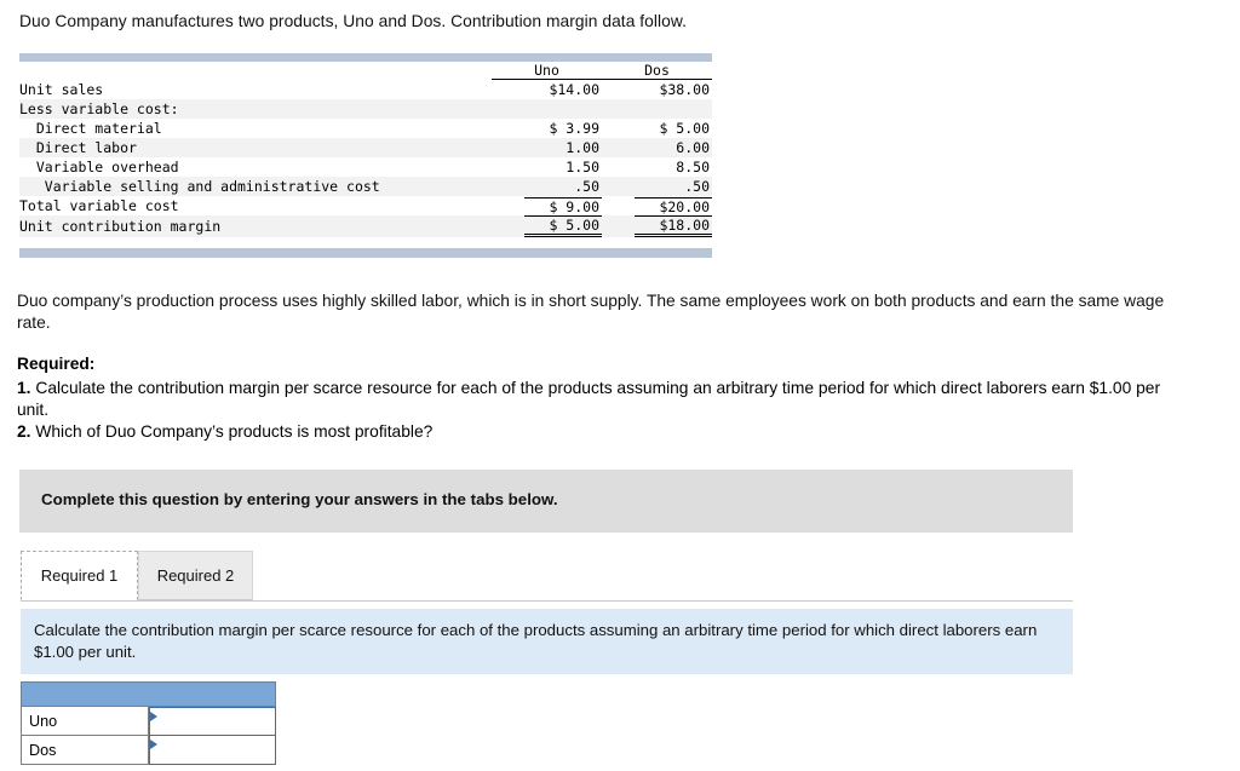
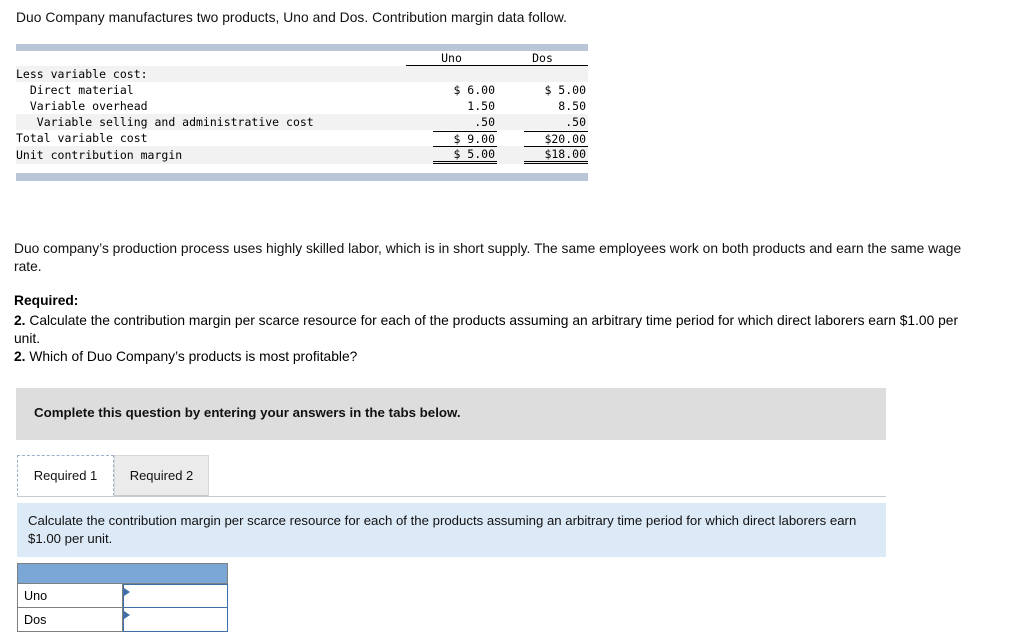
  Duo Company manufactures two products, Uno and Dos. Contribution margin data follow.
  	Uno	Dos
- Unit sales	$14.00	$38.00
  Less variable cost:
- Direct material	$ 3.99	$ 5.00
+ Direct material	$ 6.00	$ 5.00
- Direct labor	1.00	6.00
  Variable overhead	1.50	8.50
  Variable selling and administrative cost	.50	.50
  Total variable cost	$ 9.00	$20.00
  Unit contribution margin	$ 5.00	$18.00
  Duo company’s production process uses highly skilled labor, which is in short supply. The same employees work on both products and earn the same wage rate.
  Required:
- 1. Calculate the contribution margin per scarce resource for each of the products assuming an arbitrary time period for which direct laborers earn $1.00 per unit.
+ 2. Calculate the contribution margin per scarce resource for each of the products assuming an arbitrary time period for which direct laborers earn $1.00 per unit.
  2. Which of Duo Company’s products is most profitable?
  Complete this question by entering your answers in the tabs below.
  Required 1
  Required 2
  Calculate the contribution margin per scarce resource for each of the products assuming an arbitrary time period for which direct laborers earn $1.00 per unit.
  Uno
  Dos
